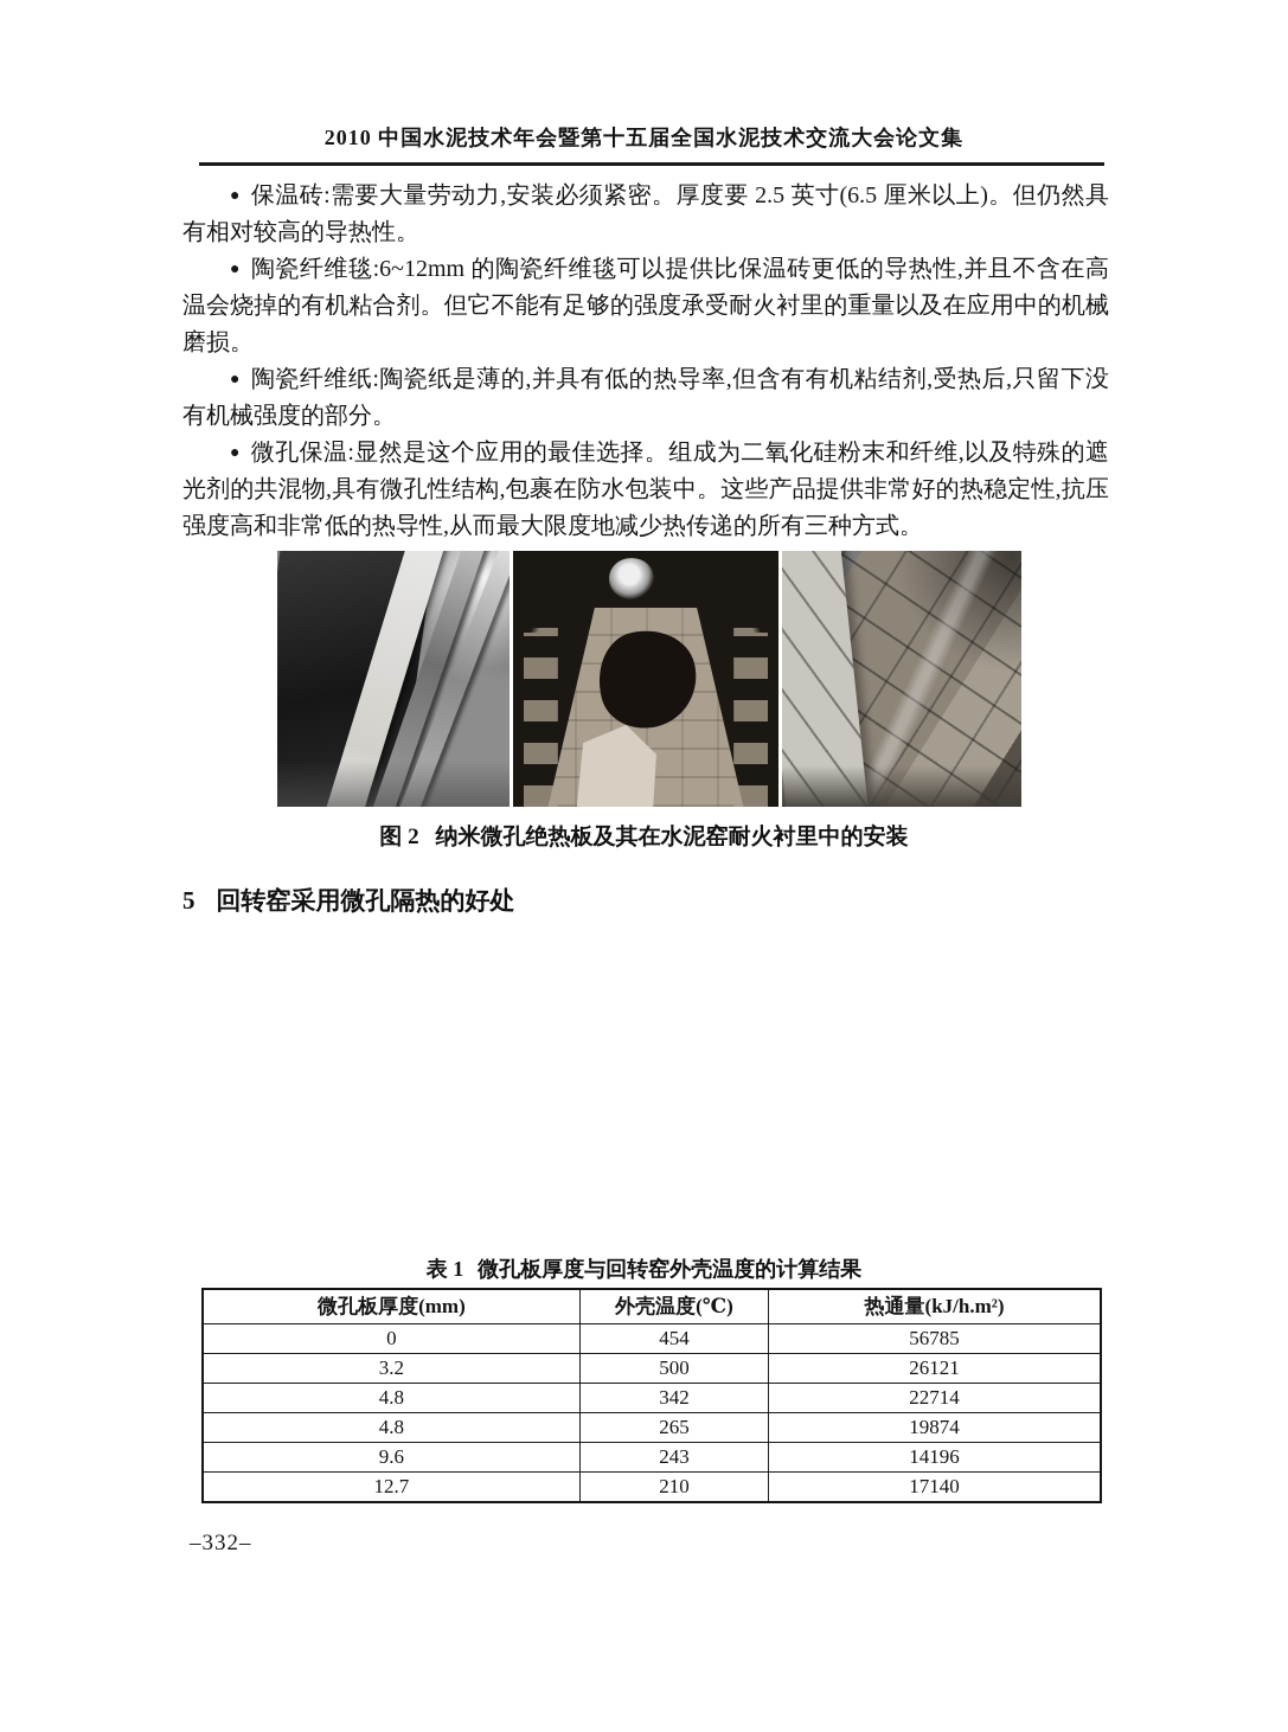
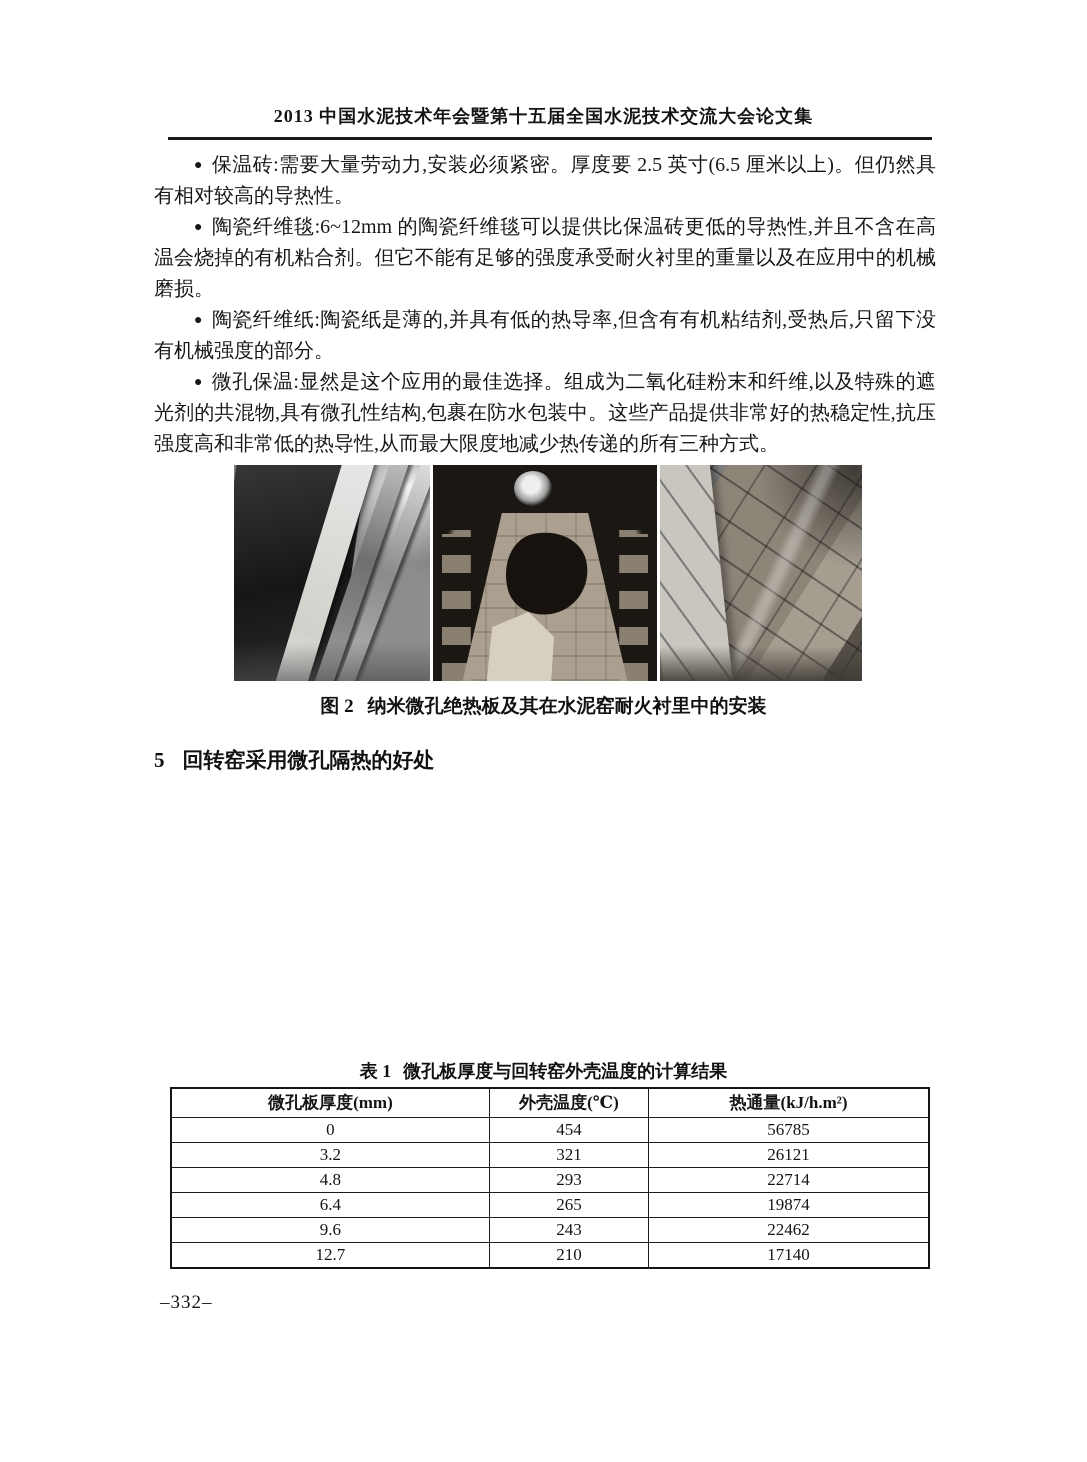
- 2010 中国水泥技术年会暨第十五届全国水泥技术交流大会论文集
+ 2013 中国水泥技术年会暨第十五届全国水泥技术交流大会论文集
  ● 保温砖:需要大量劳动力,安装必须紧密。厚度要 2.5 英寸(6.5 厘米以上)。但仍然具有相对较高的导热性。
  ● 陶瓷纤维毯:6~12mm 的陶瓷纤维毯可以提供比保温砖更低的导热性,并且不含在高温会烧掉的有机粘合剂。但它不能有足够的强度承受耐火衬里的重量以及在应用中的机械磨损。
  ● 陶瓷纤维纸:陶瓷纸是薄的,并具有低的热导率,但含有有机粘结剂,受热后,只留下没有机械强度的部分。
  ● 微孔保温:显然是这个应用的最佳选择。组成为二氧化硅粉末和纤维,以及特殊的遮光剂的共混物,具有微孔性结构,包裹在防水包装中。这些产品提供非常好的热稳定性,抗压强度高和非常低的热导性,从而最大限度地减少热传递的所有三种方式。
  图 2 纳米微孔绝热板及其在水泥窑耐火衬里中的安装
  5 回转窑采用微孔隔热的好处
  表 1 微孔板厚度与回转窑外壳温度的计算结果
  微孔板厚度(mm)	外壳温度(℃)	热通量(kJ/h.m²)
  0	454	56785
- 3.2	500	26121
+ 3.2	321	26121
- 4.8	342	22714
+ 4.8	293	22714
- 4.8	265	19874
+ 6.4	265	19874
- 9.6	243	14196
+ 9.6	243	22462
  12.7	210	17140
  –332–
